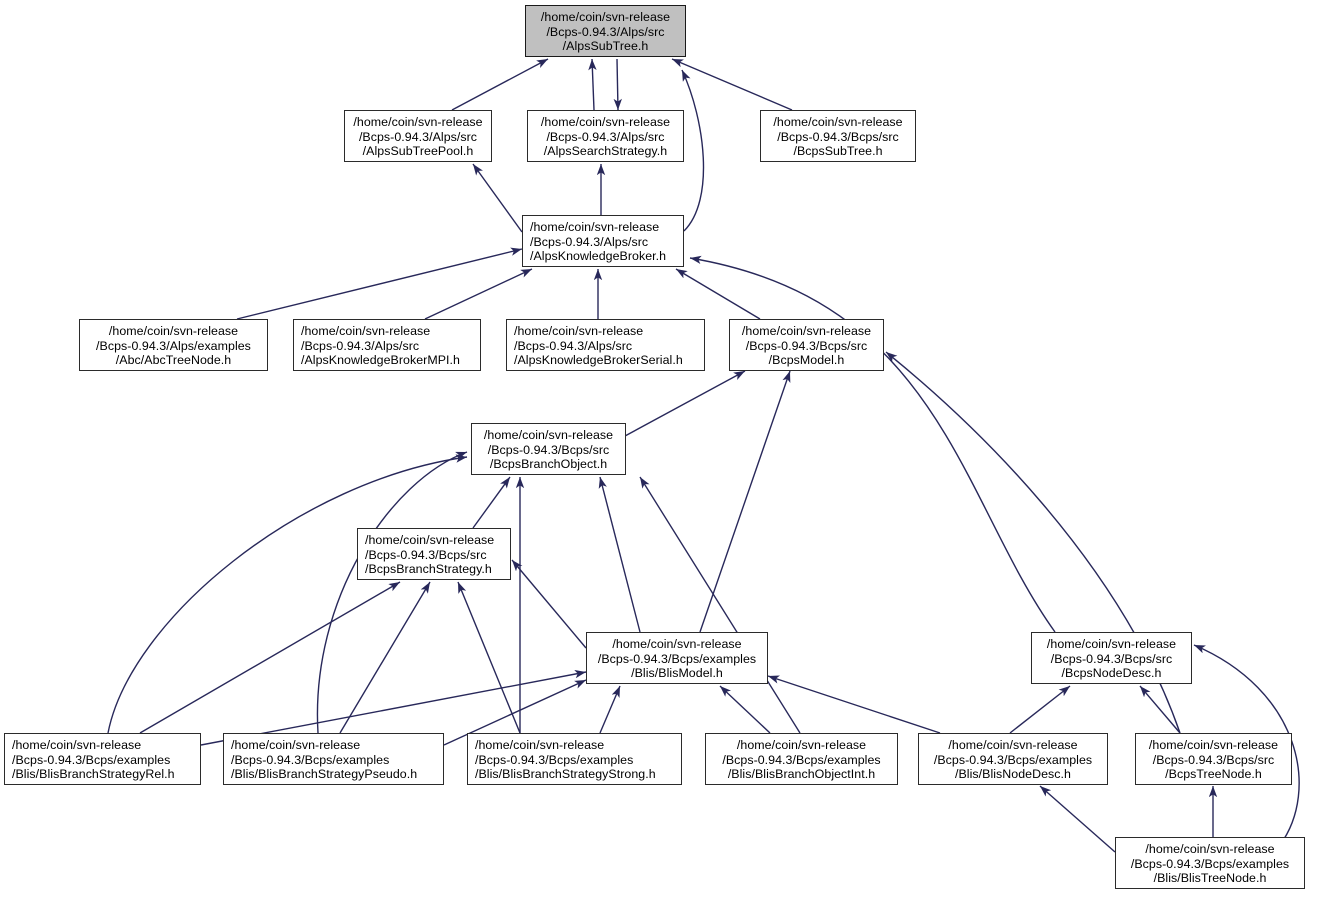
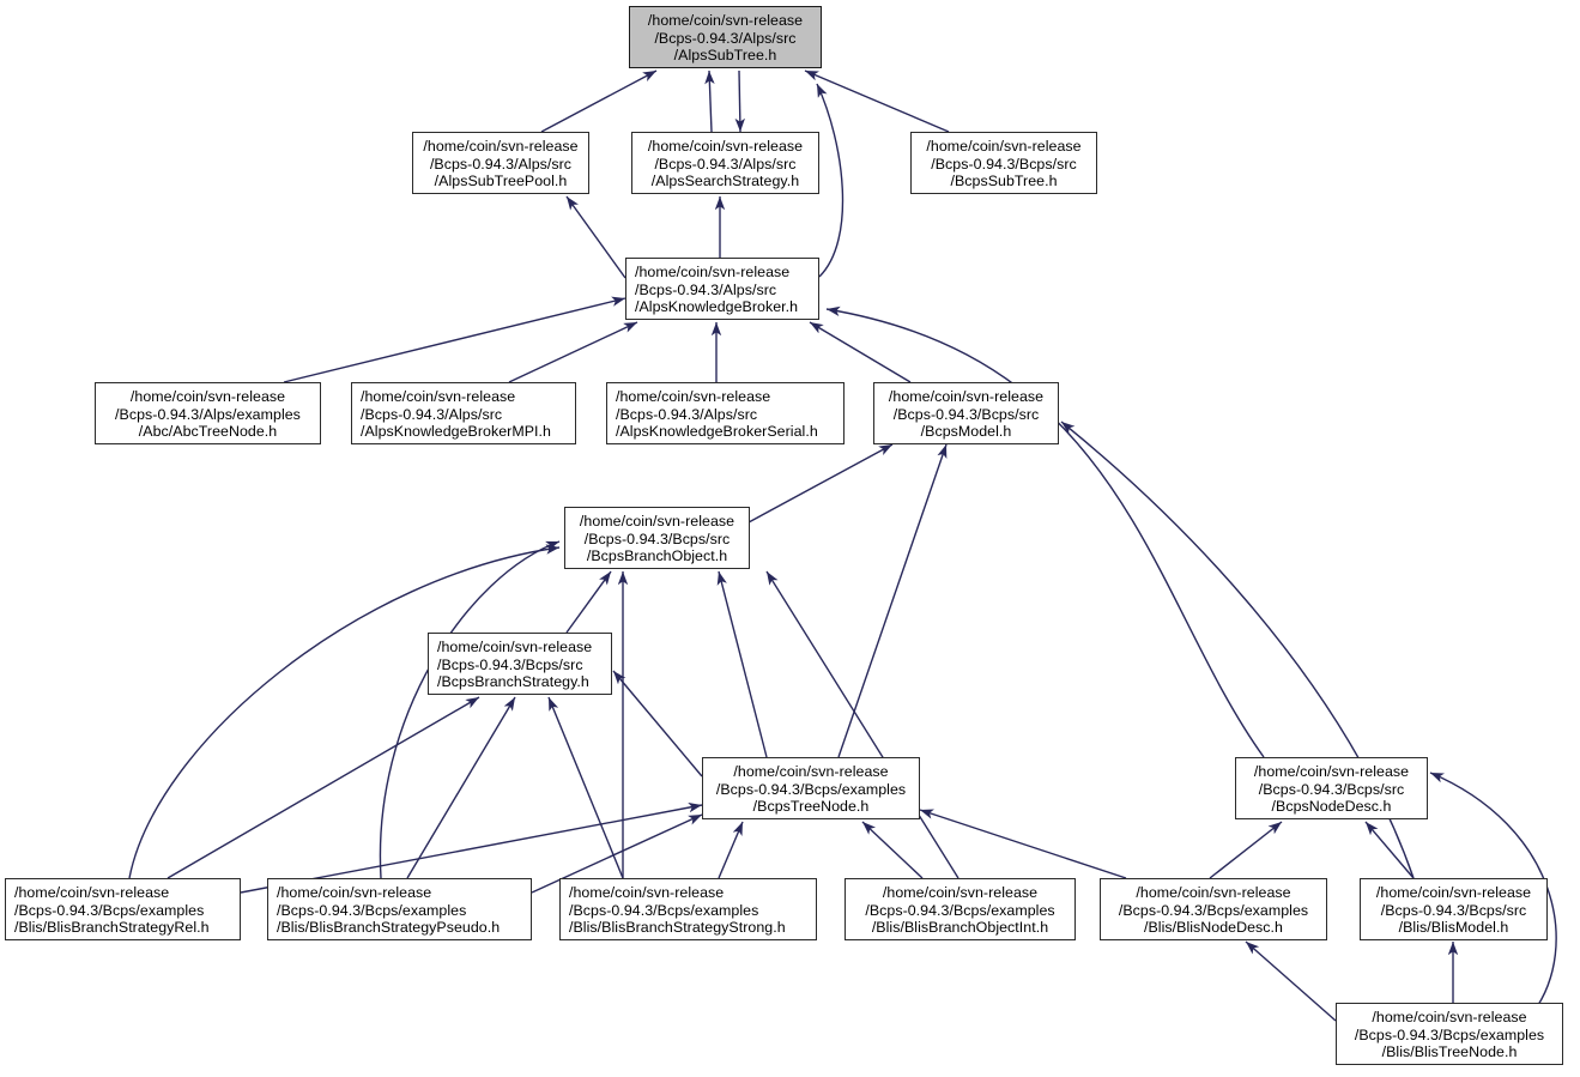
  /home/coin/svn-release
  /Bcps-0.94.3/Alps/src
  /AlpsSubTree.h
  /home/coin/svn-release
  /Bcps-0.94.3/Alps/src
  /AlpsSubTreePool.h
  /home/coin/svn-release
  /Bcps-0.94.3/Alps/src
  /AlpsSearchStrategy.h
  /home/coin/svn-release
  /Bcps-0.94.3/Bcps/src
  /BcpsSubTree.h
  /home/coin/svn-release
  /Bcps-0.94.3/Alps/src
  /AlpsKnowledgeBroker.h
  /home/coin/svn-release
  /Bcps-0.94.3/Alps/examples
  /Abc/AbcTreeNode.h
  /home/coin/svn-release
  /Bcps-0.94.3/Alps/src
  /AlpsKnowledgeBrokerMPI.h
  /home/coin/svn-release
  /Bcps-0.94.3/Alps/src
  /AlpsKnowledgeBrokerSerial.h
  /home/coin/svn-release
  /Bcps-0.94.3/Bcps/src
  /BcpsModel.h
  /home/coin/svn-release
  /Bcps-0.94.3/Bcps/src
  /BcpsBranchObject.h
  /home/coin/svn-release
  /Bcps-0.94.3/Bcps/src
  /BcpsBranchStrategy.h
  /home/coin/svn-release
  /Bcps-0.94.3/Bcps/examples
- /Blis/BlisModel.h
+ /BcpsTreeNode.h
  /home/coin/svn-release
  /Bcps-0.94.3/Bcps/src
  /BcpsNodeDesc.h
  /home/coin/svn-release
  /Bcps-0.94.3/Bcps/examples
  /Blis/BlisBranchStrategyRel.h
  /home/coin/svn-release
  /Bcps-0.94.3/Bcps/examples
  /Blis/BlisBranchStrategyPseudo.h
  /home/coin/svn-release
  /Bcps-0.94.3/Bcps/examples
  /Blis/BlisBranchStrategyStrong.h
  /home/coin/svn-release
  /Bcps-0.94.3/Bcps/examples
  /Blis/BlisBranchObjectInt.h
  /home/coin/svn-release
  /Bcps-0.94.3/Bcps/examples
  /Blis/BlisNodeDesc.h
  /home/coin/svn-release
  /Bcps-0.94.3/Bcps/src
- /BcpsTreeNode.h
+ /Blis/BlisModel.h
  /home/coin/svn-release
  /Bcps-0.94.3/Bcps/examples
  /Blis/BlisTreeNode.h
